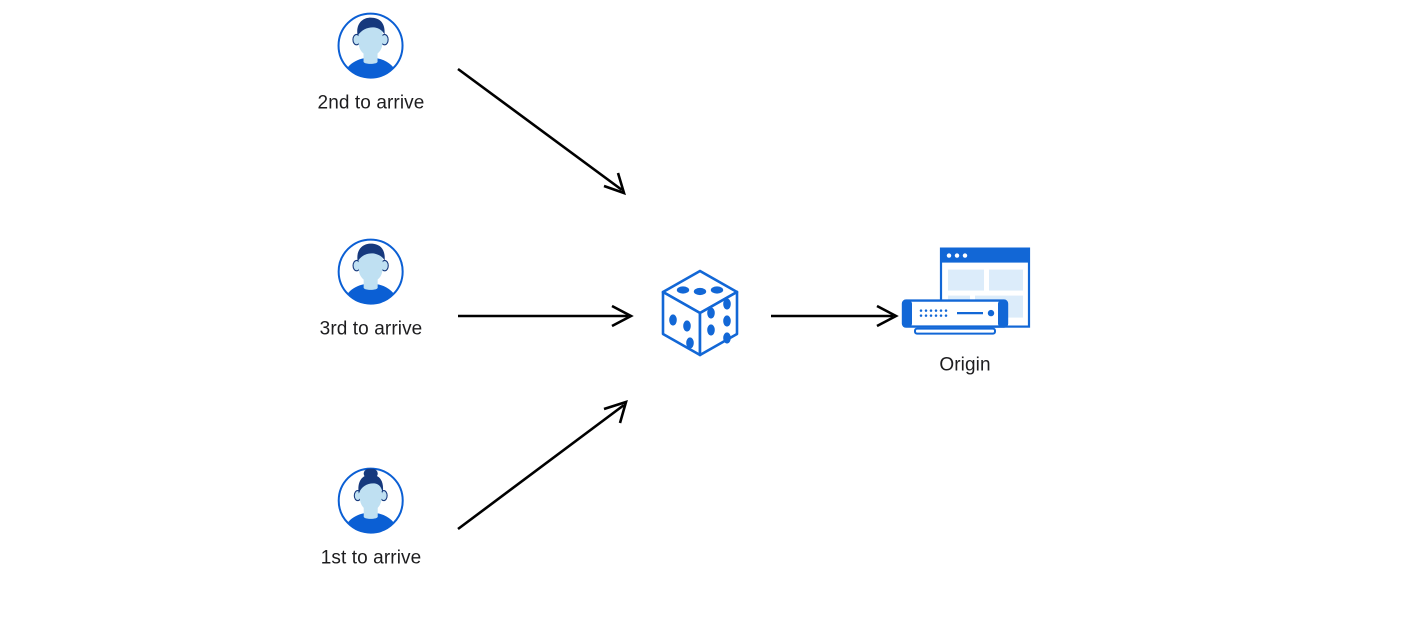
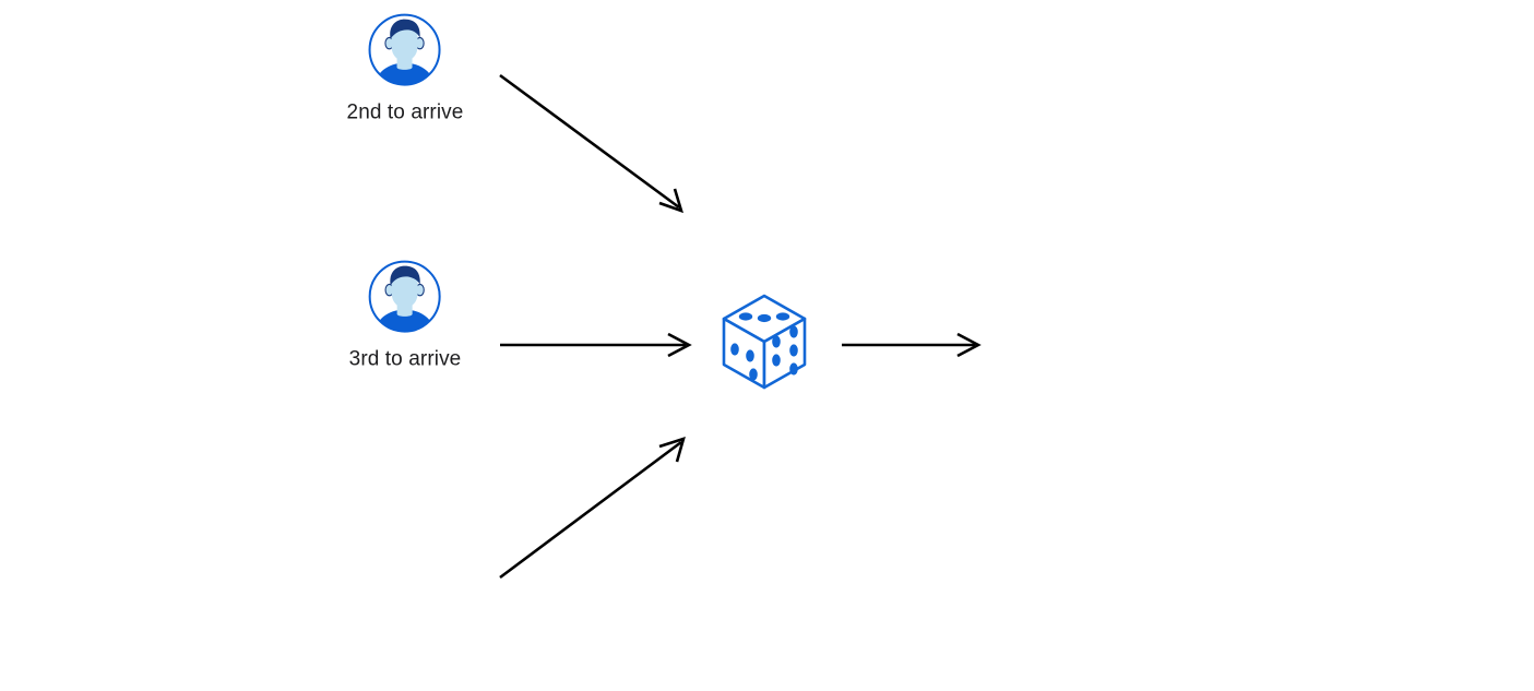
  2nd to arrive
  3rd to arrive
- 1st to arrive
- Origin
